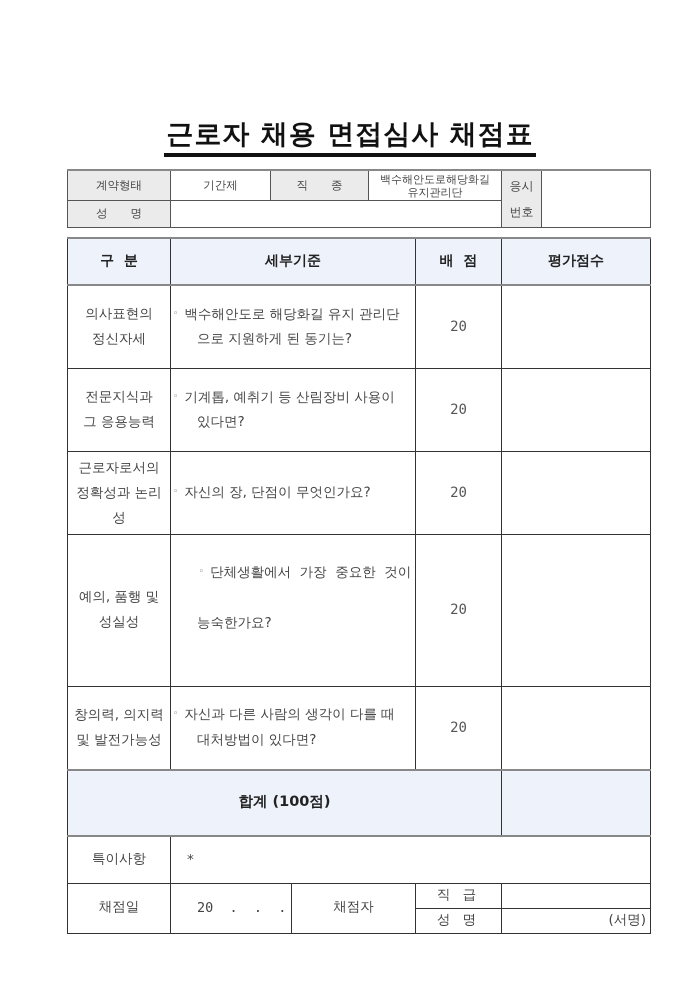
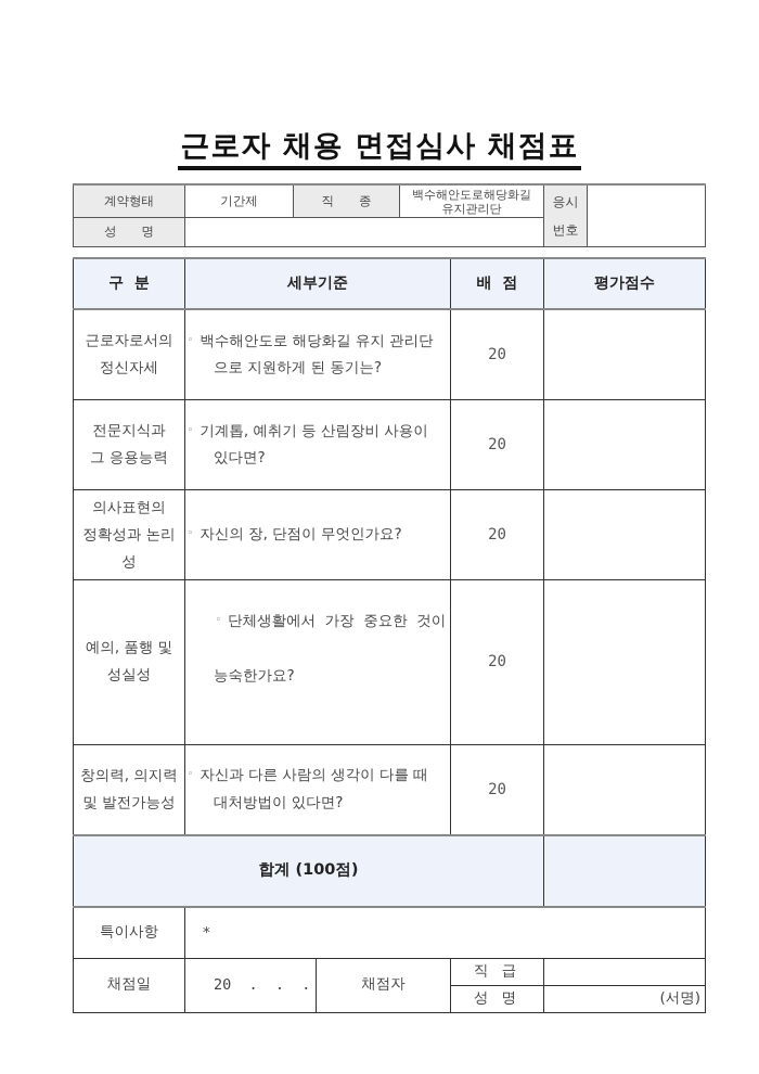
  근로자 채용 면접심사 채점표
  계약형태	기간제	직 종	백수해안도로해당화길 유지관리단	응시 번호
  성 명
  구 분	세부기준	배 점	평가점수
- 의사표현의 정신자세	◦ 백수해안도로 해당화길 유지 관리단 으로 지원하게 된 동기는?	20
+ 근로자로서의 정신자세	◦ 백수해안도로 해당화길 유지 관리단 으로 지원하게 된 동기는?	20
  전문지식과 그 응용능력	◦ 기계톱, 예취기 등 산림장비 사용이 있다면?	20
- 근로자로서의 정확성과 논리 성	◦ 자신의 장, 단점이 무엇인가요?	20
+ 의사표현의 정확성과 논리 성	◦ 자신의 장, 단점이 무엇인가요?	20
  예의, 품행 및 성실성	◦ 단체생활에서 가장 중요한 것이 능숙한가요?	20
  창의력, 의지력 및 발전가능성	◦ 자신과 다른 사람의 생각이 다를 때 대처방법이 있다면?	20
  합계 (100점)
  특이사항	*
  채점일	20 . . .	채점자	직 급
  성 명	(서명)
